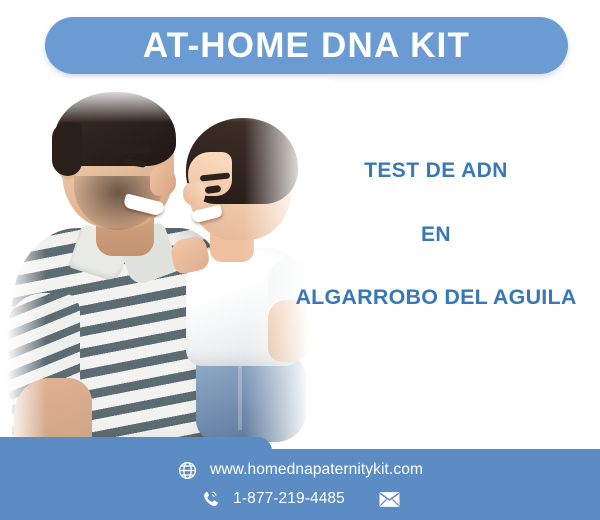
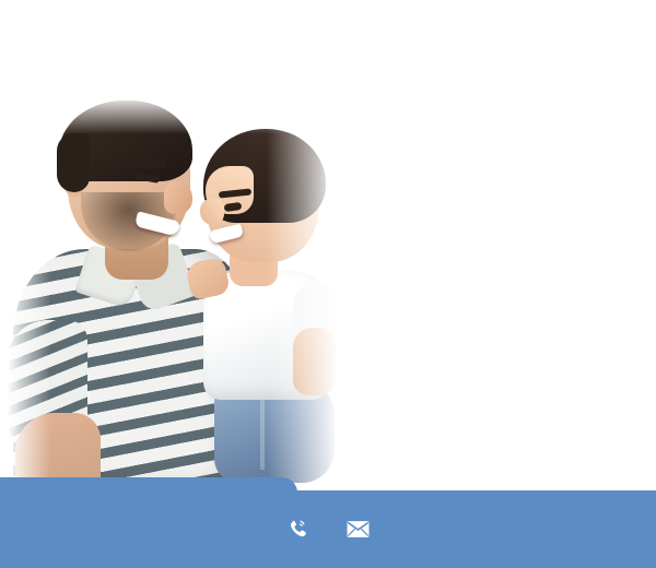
- AT-HOME DNA KIT
- TEST DE ADN
- EN
- ALGARROBO DEL AGUILA
- www.homednapaternitykit.com
- 1-877-219-4485
